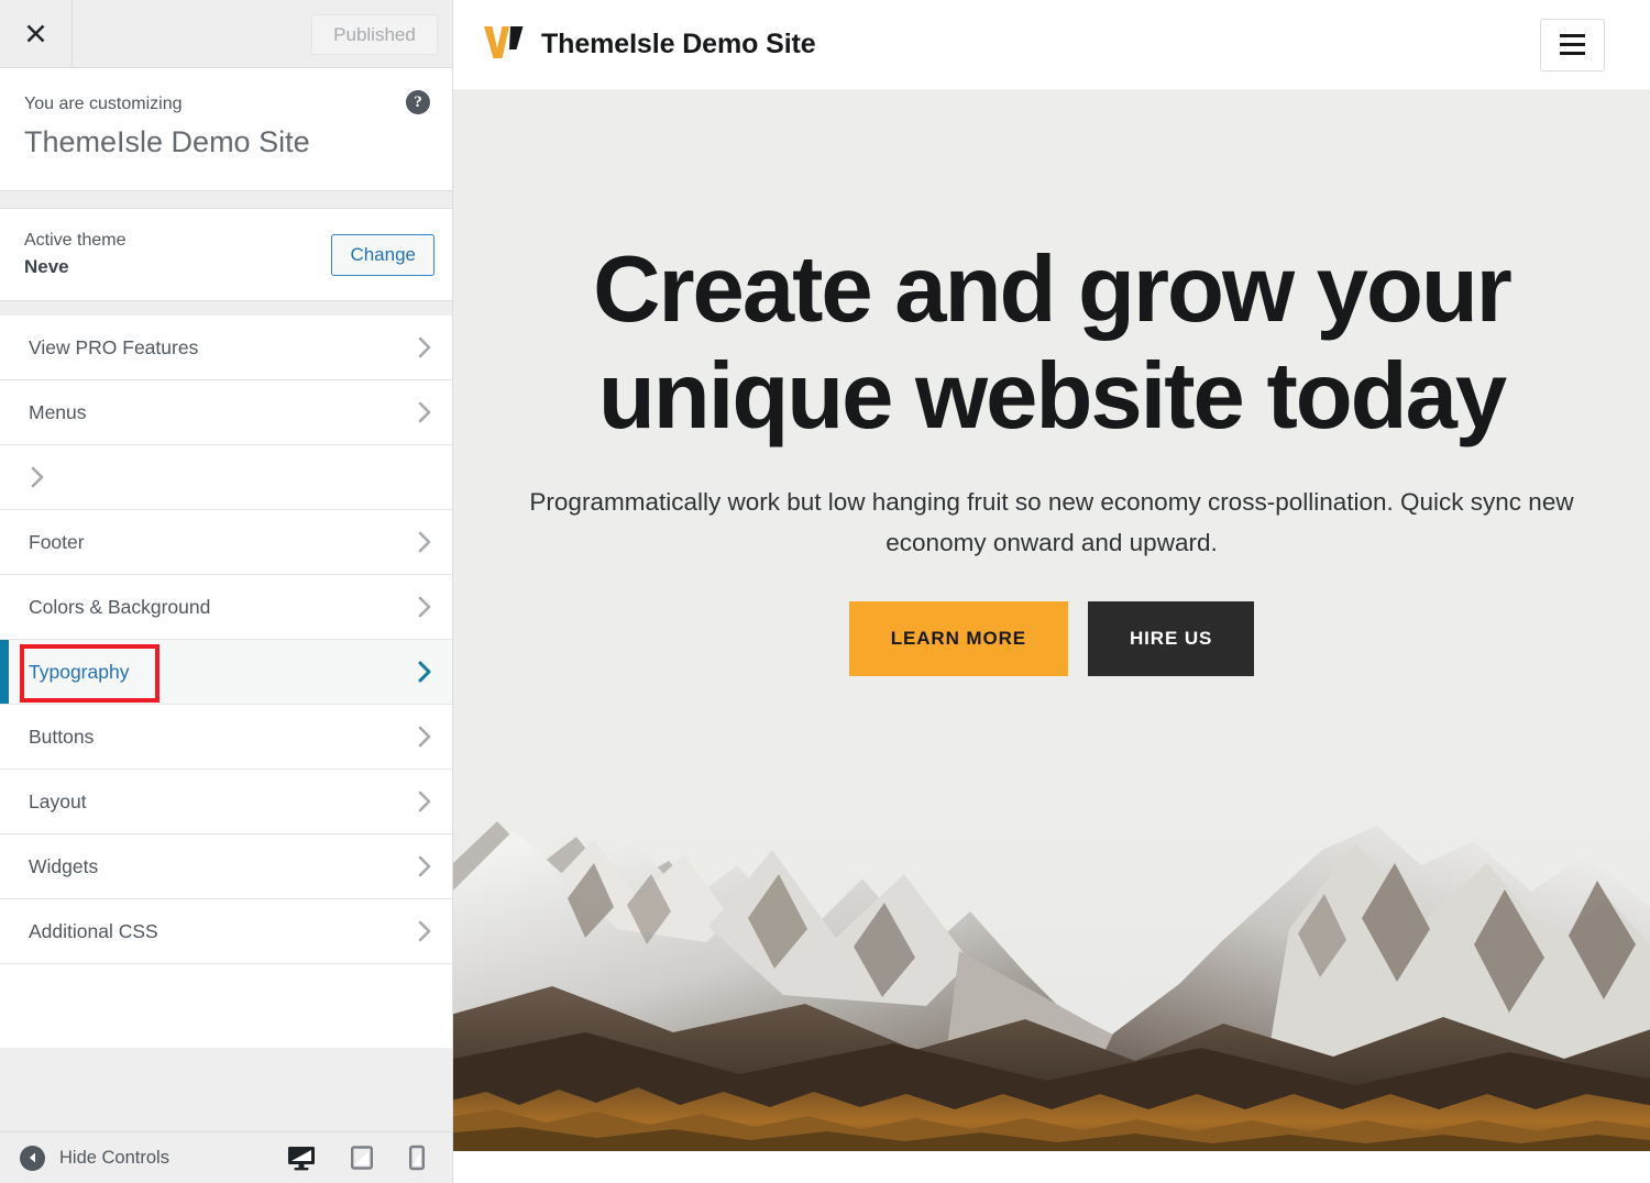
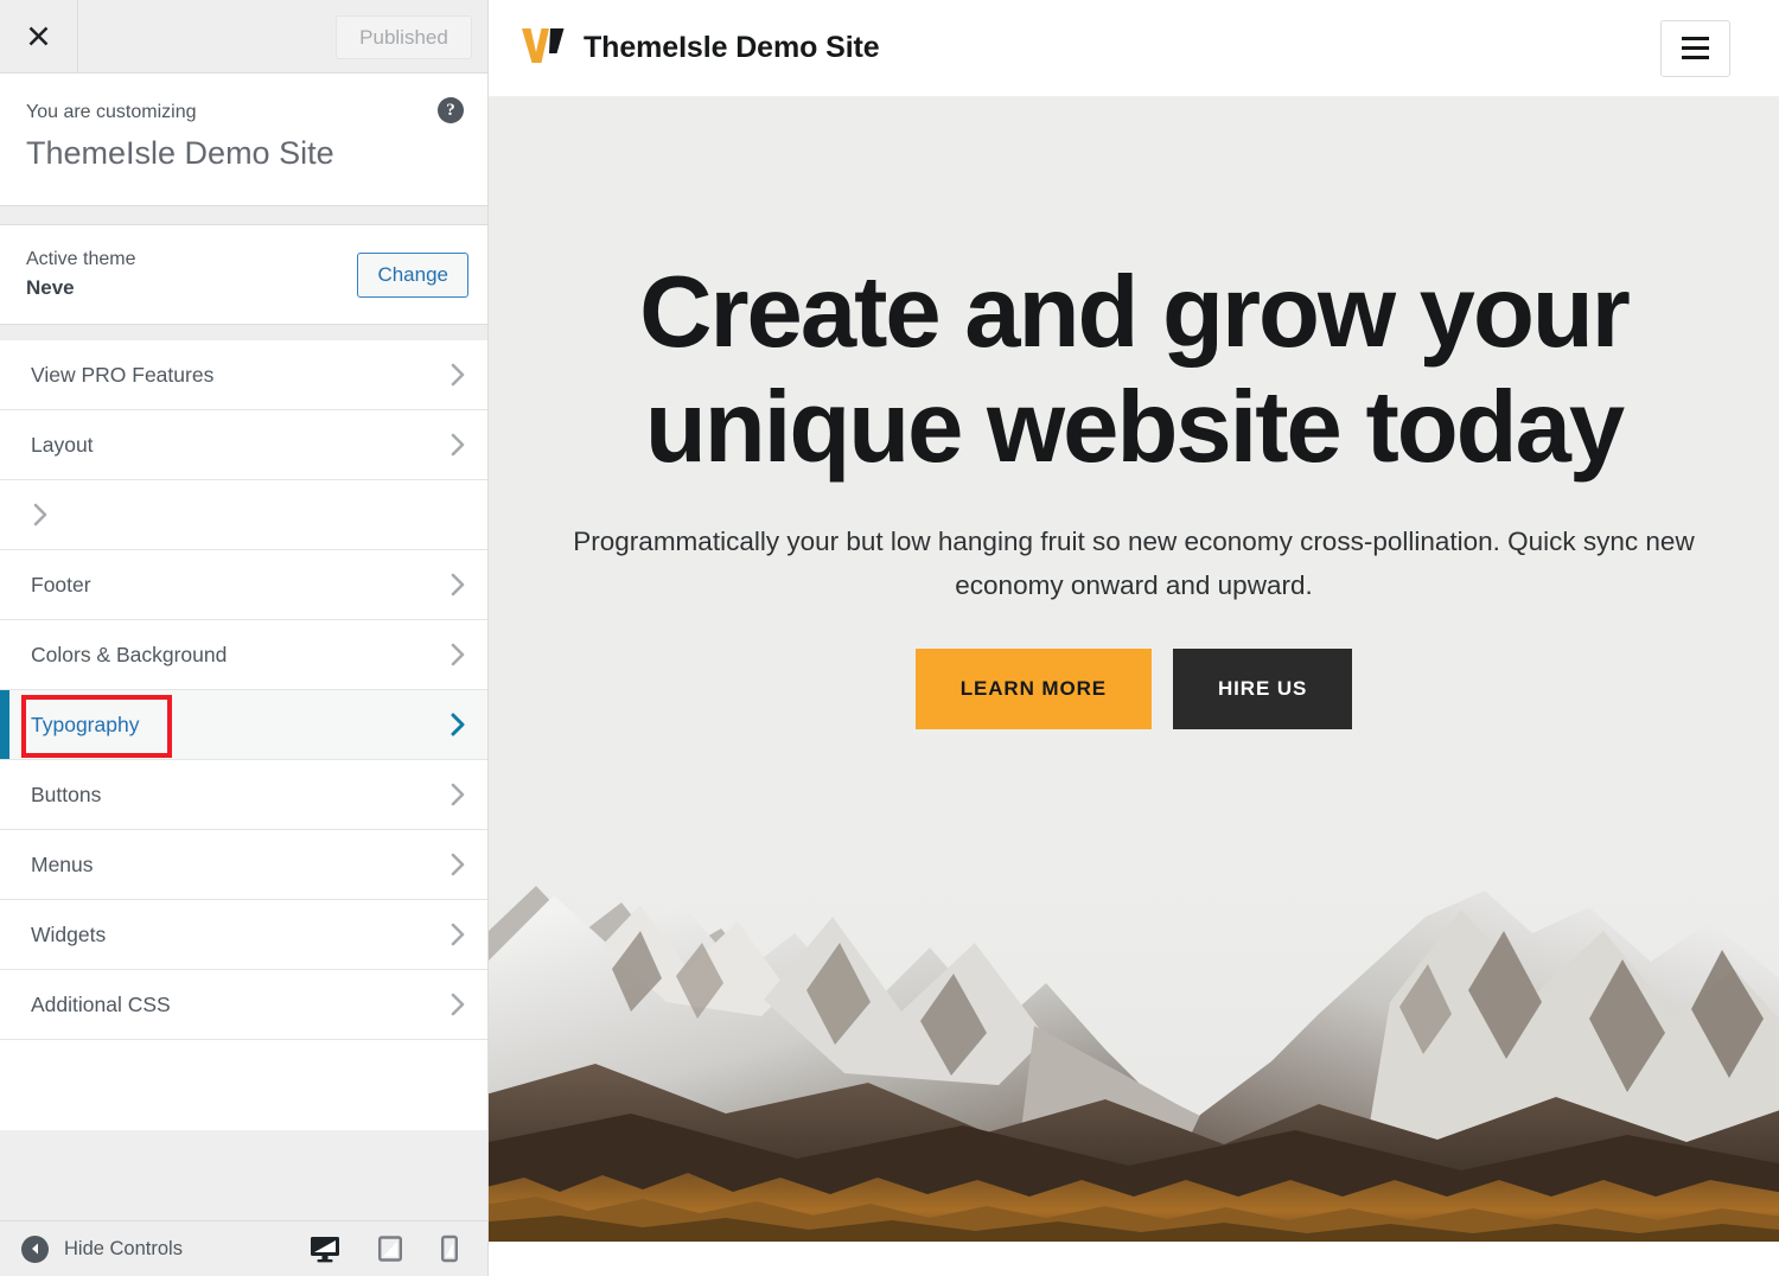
  Published
  You are customizing
  ThemeIsle Demo Site
  ?
  Active theme
  Neve
  Change
  View PRO Features
- Menus
+ Layout
  Footer
  Colors & Background
  Typography
  Buttons
- Layout
+ Menus
  Widgets
  Additional CSS
  Hide Controls
  ThemeIsle Demo Site
  Create and grow your unique website today
- Programmatically work but low hanging fruit so new economy cross-pollination. Quick sync new
+ Programmatically your but low hanging fruit so new economy cross-pollination. Quick sync new
  economy onward and upward.
  LEARN MORE
  HIRE US
